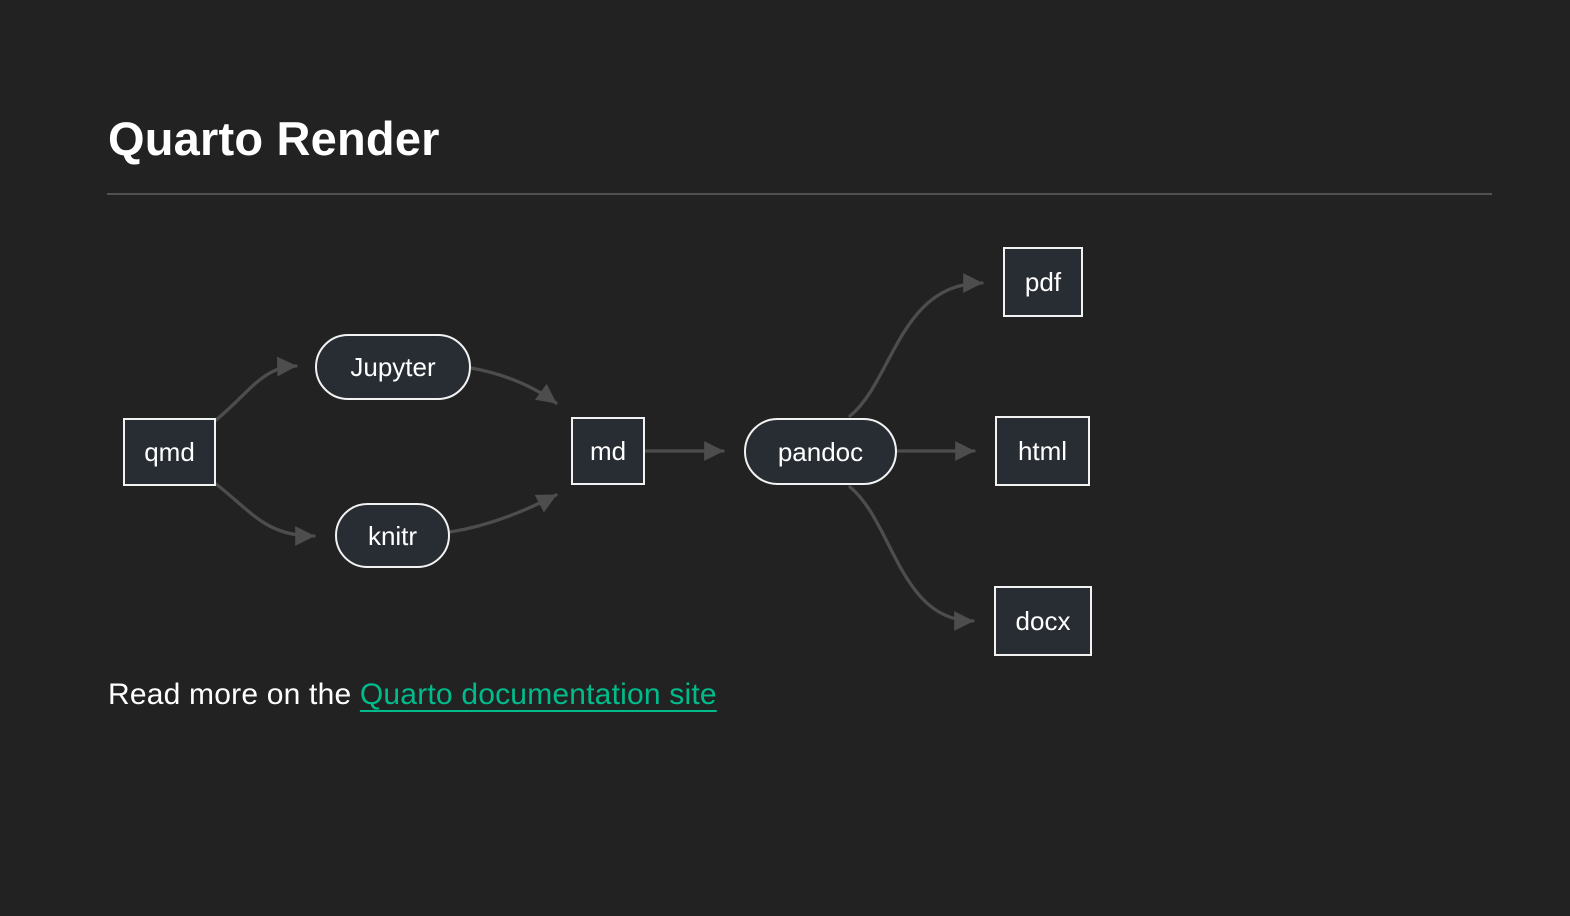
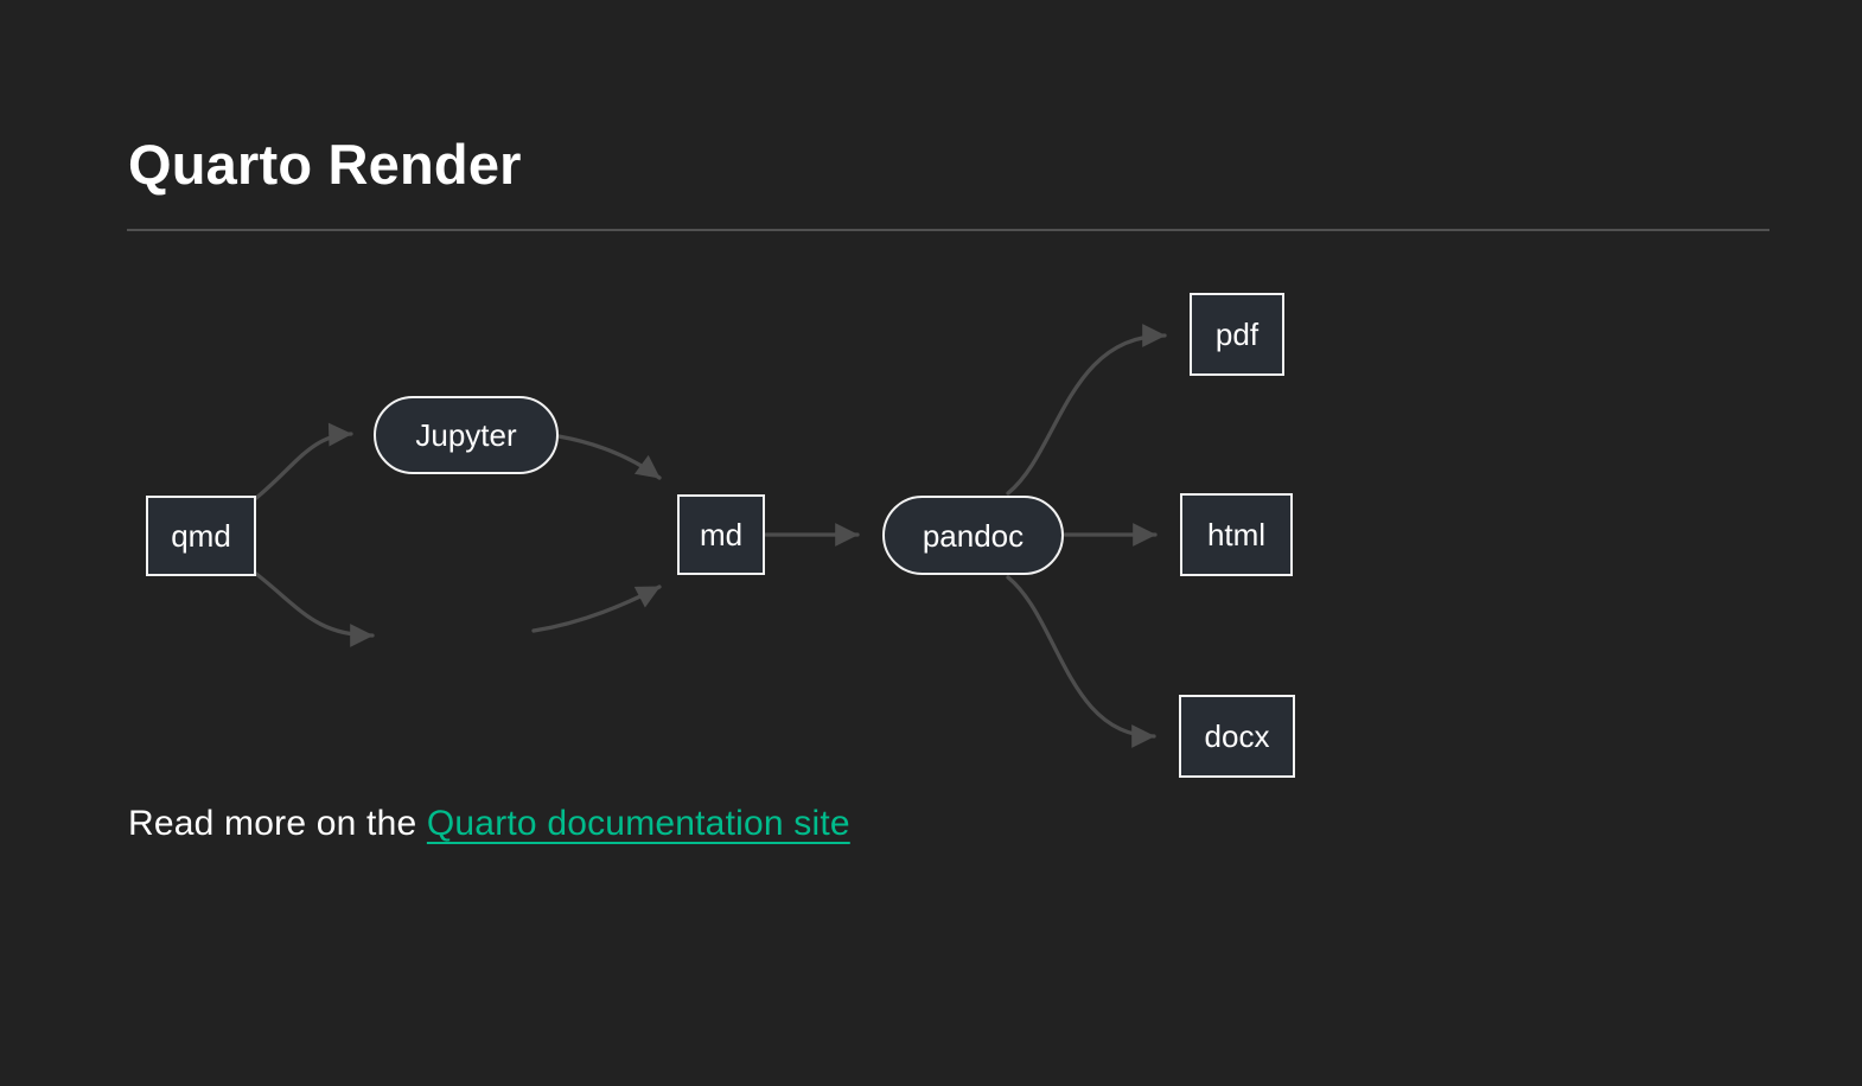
  Quarto Render
  qmd
  Jupyter
- knitr
  md
  pandoc
  pdf
  html
  docx
  Read more on the Quarto documentation site
